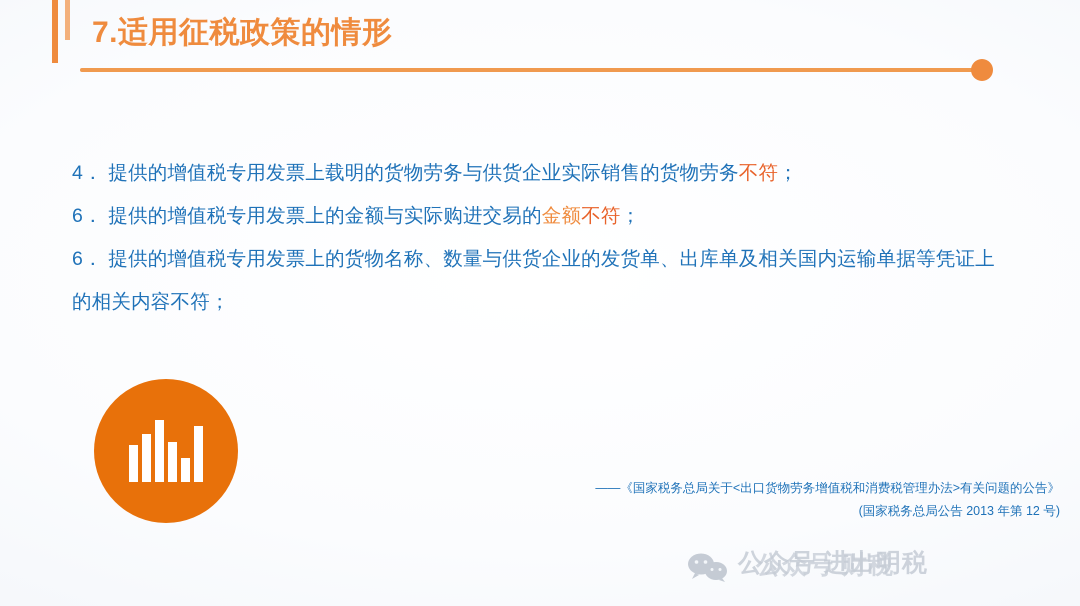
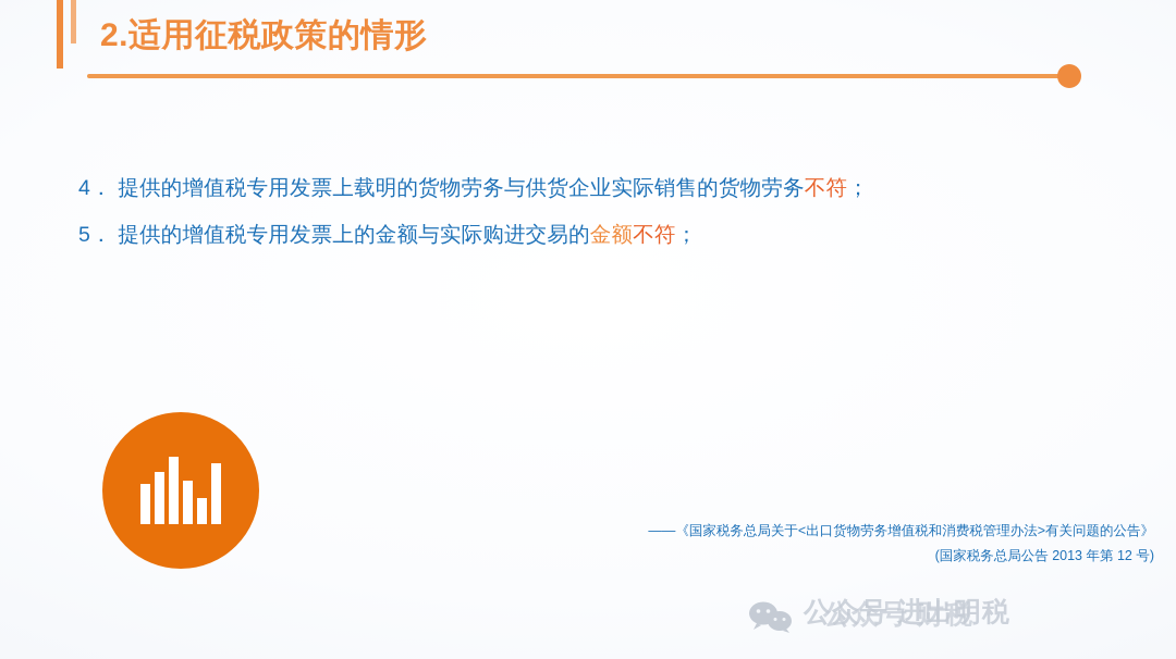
- 7.适用征税政策的情形
+ 2.适用征税政策的情形
  4． 提供的增值税专用发票上载明的货物劳务与供货企业实际销售的货物劳务不符；
- 6． 提供的增值税专用发票上的金额与实际购进交易的金额不符；
+ 5． 提供的增值税专用发票上的金额与实际购进交易的金额不符；
- 6． 提供的增值税专用发票上的货物名称、数量与供货企业的发货单、出库单及相关国内运输单据等凭证上的相关内容不符；
  ——《国家税务总局关于<出口货物劳务增值税和消费税管理办法>有关问题的公告》
  (国家税务总局公告 2013 年第 12 号)
  公众号 进出明税
  公众号 财税
